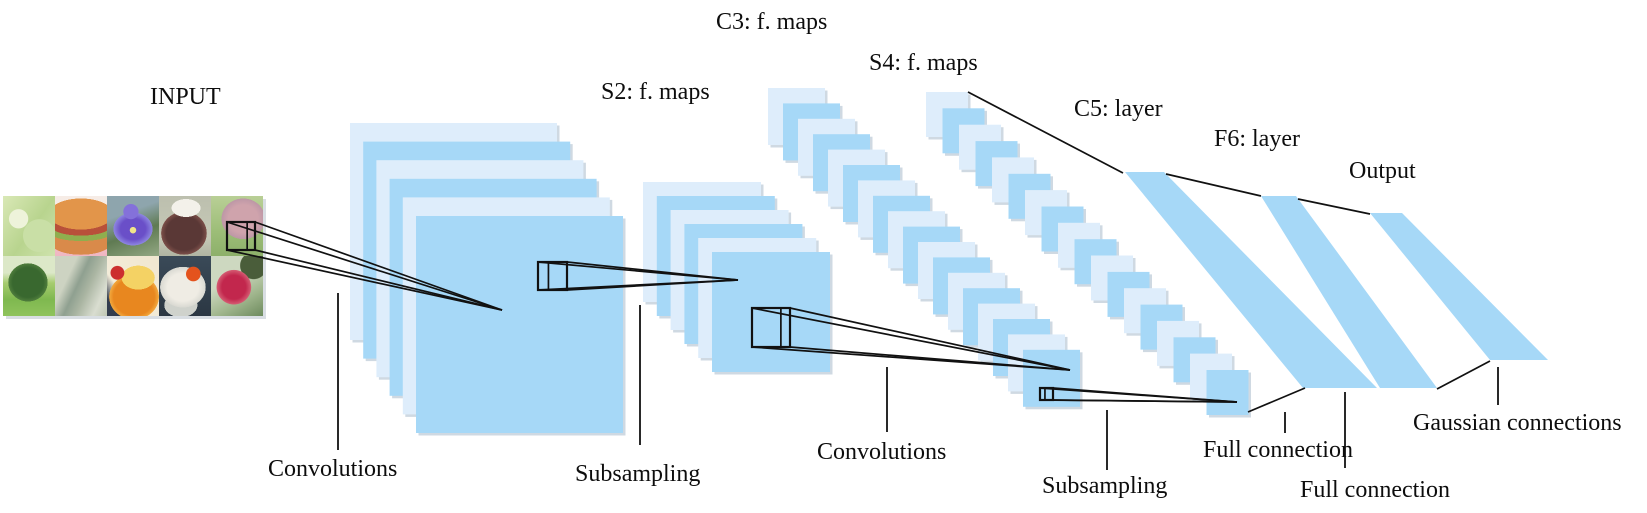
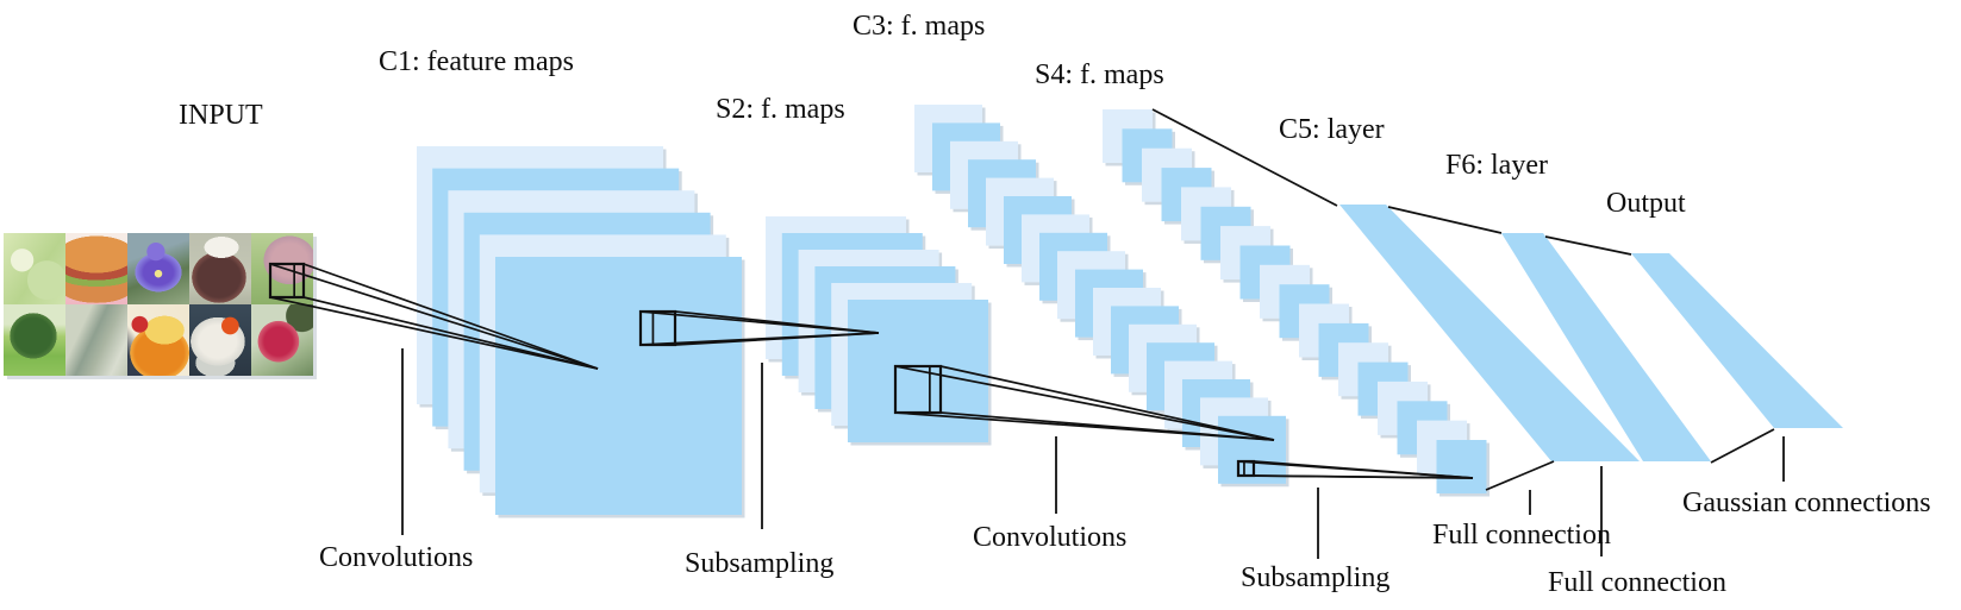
  INPUT
+ C1: feature maps
  S2: f. maps
  C3: f. maps
  S4: f. maps
  C5: layer
  F6: layer
  Output
  Convolutions
  Subsampling
  Convolutions
  Subsampling
  Full connection
  Full connection
  Gaussian connections
